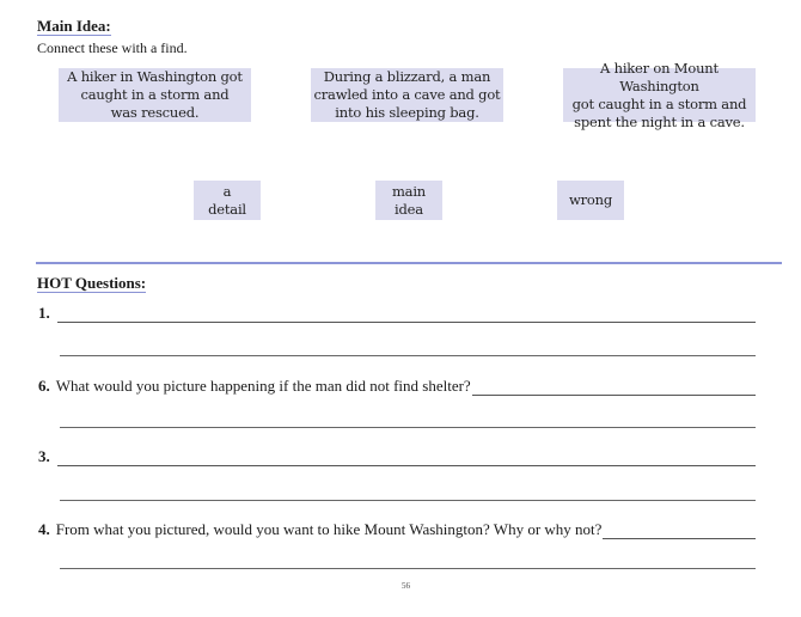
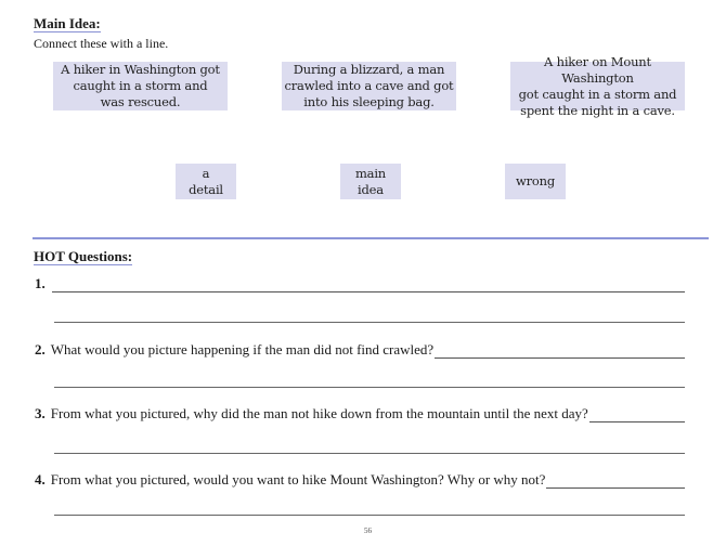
  Main Idea:
- Connect these with a find.
+ Connect these with a line.
  A hiker in Washington got
  caught in a storm and
  was rescued.
  During a blizzard, a man
  crawled into a cave and got
  into his sleeping bag.
  A hiker on Mount Washington
  got caught in a storm and
  spent the night in a cave.
  a
  detail
  main
  idea
  wrong
  HOT Questions:
  1.
- 6.
+ 2.
- What would you picture happening if the man did not find shelter?
+ What would you picture happening if the man did not find crawled?
  3.
+ From what you pictured, why did the man not hike down from the mountain until the next day?
  4.
  From what you pictured, would you want to hike Mount Washington? Why or why not?
  56
